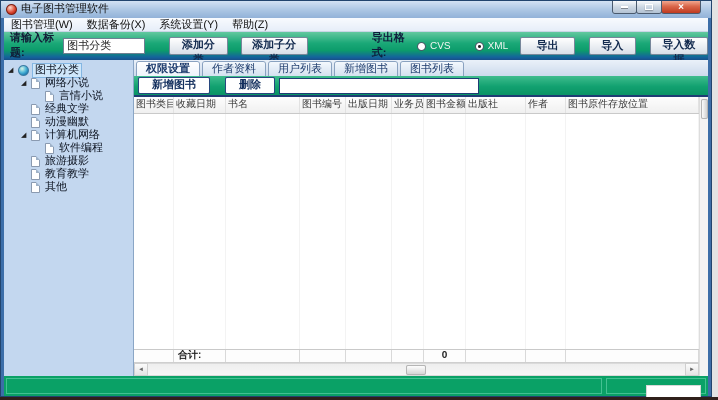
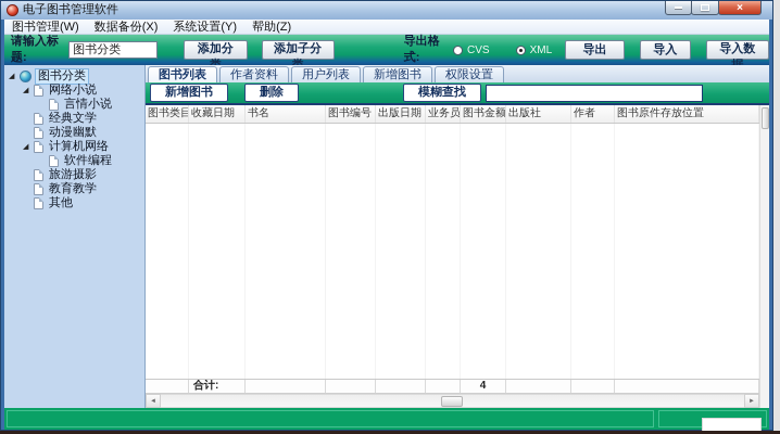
  电子图书管理软件
  ×
  图书管理(W)
  数据备份(X)
  系统设置(Y)
  帮助(Z)
  请输入标题:
  图书分类
  添加分
  添加子分
  导出格式:
  CVS
  XML
  导出
  导入
  导入数
  图书分类
  网络小说
  言情小说
  经典文学
  动漫幽默
  计算机网络
  软件编程
  旅游摄影
  教育教学
  其他
- 权限设置
+ 图书列表
  作者资料
  用户列表
  新增图书
- 图书列表
+ 权限设置
  新增图书
  删除
+ 模糊查找
  图书类目
  收藏日期
  书名
  图书编号
  出版日期
  业务员
  图书金额
  出版社
  作者
  图书原件存放位置
  合计:
- 0
+ 4
